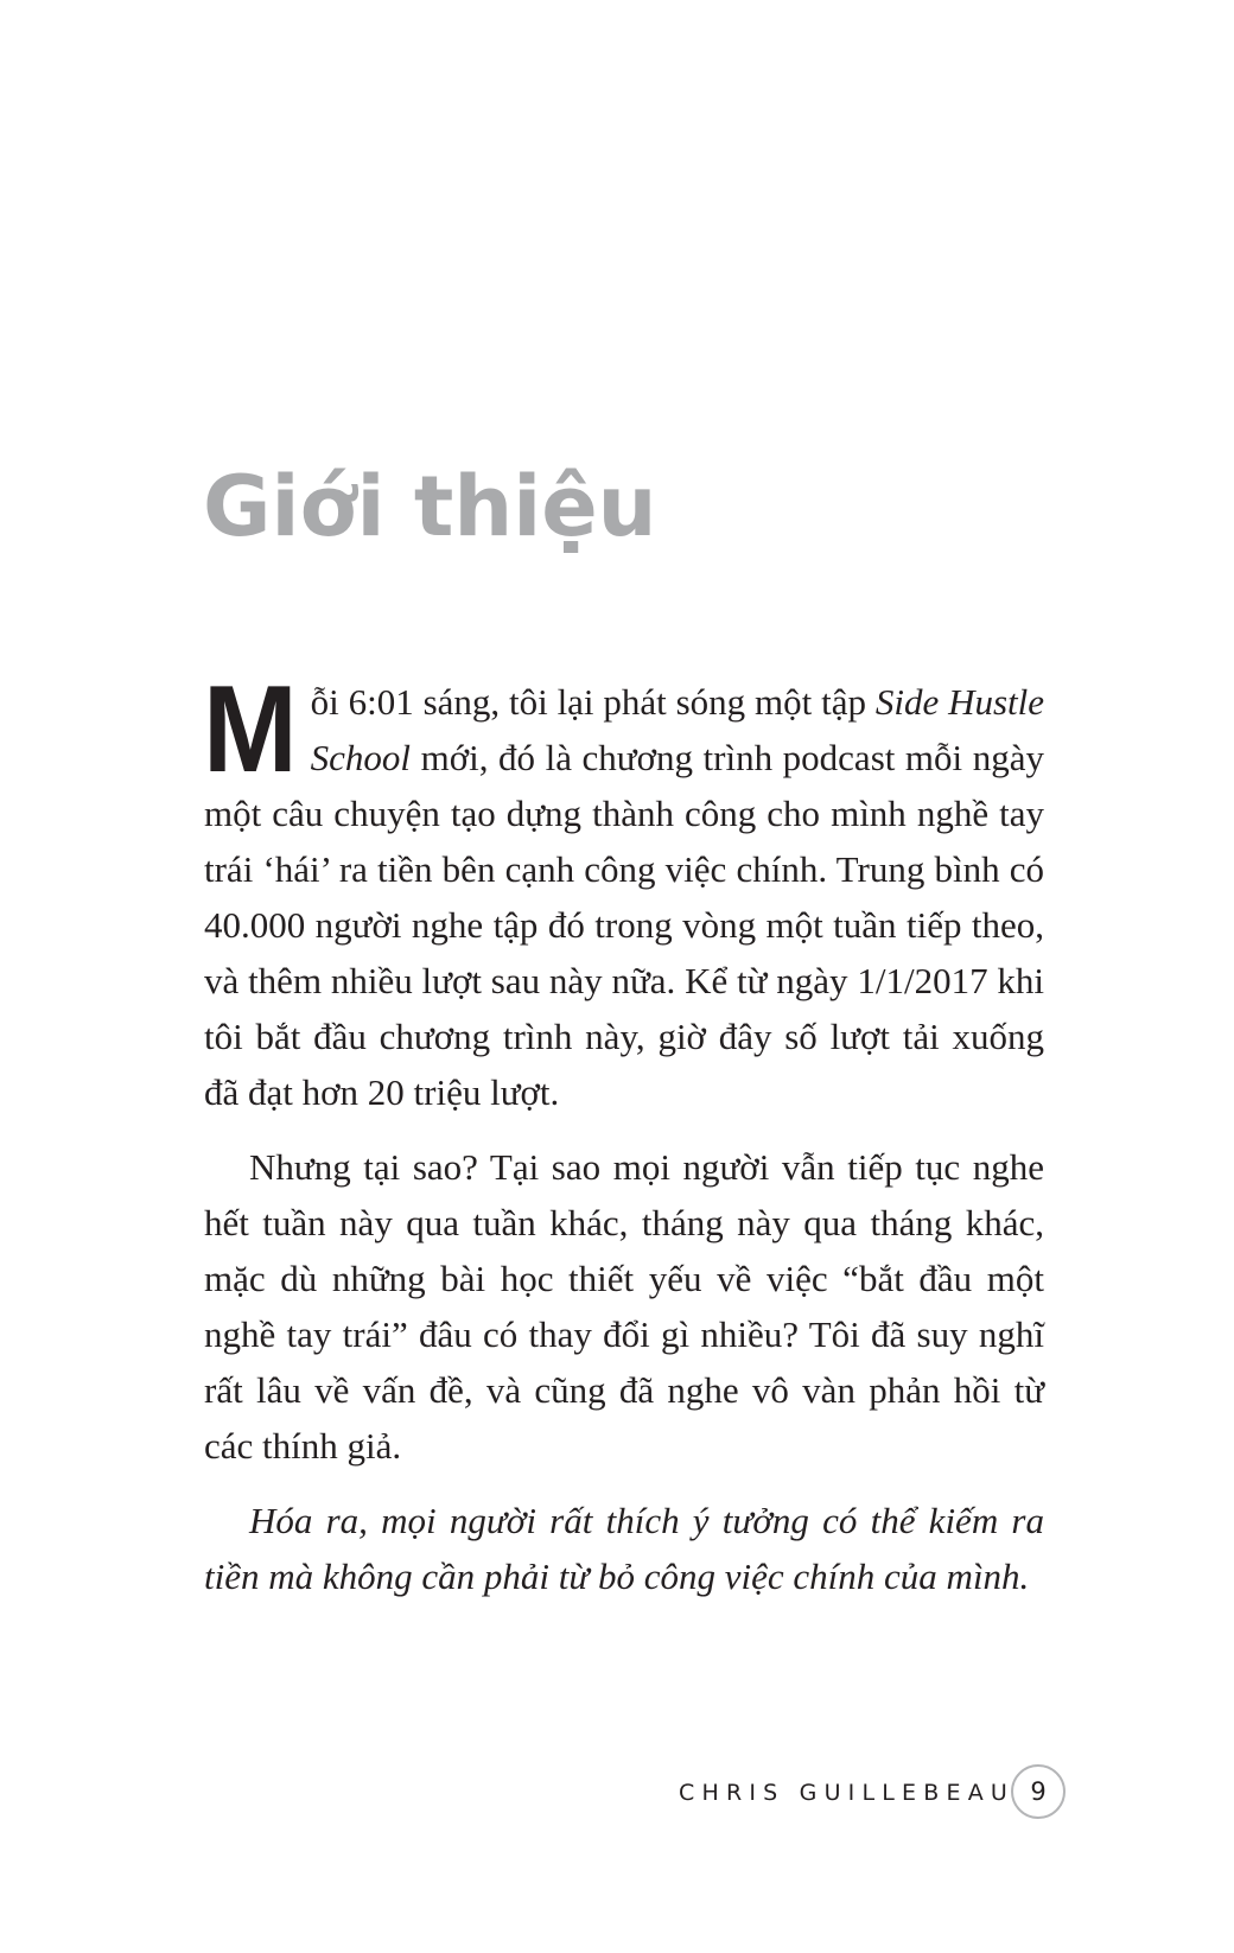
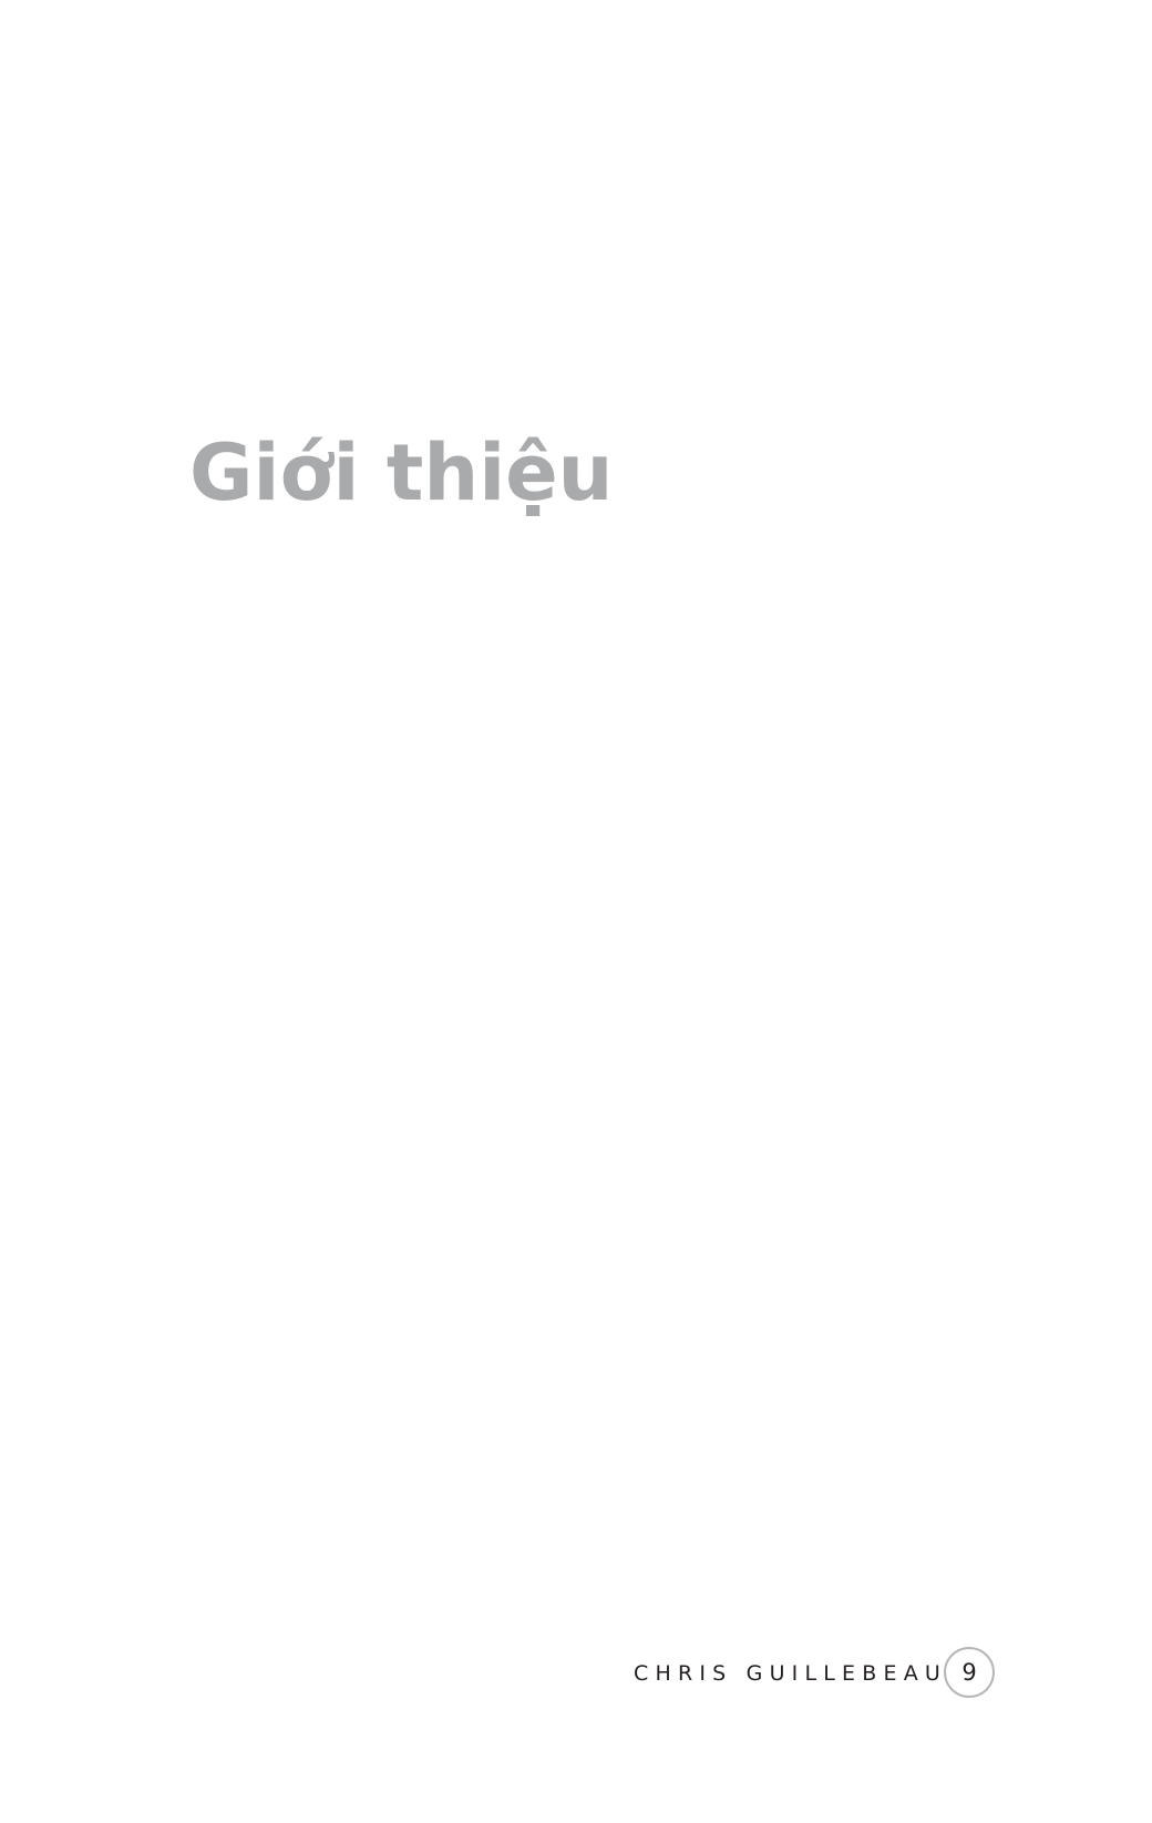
  Giới thiệu
- M
- ỗi 6:01 sáng, tôi lại phát sóng một tập Side Hustle School mới, đó là chương trình podcast mỗi ngày một câu chuyện tạo dựng thành công cho mình nghề tay trái ‘hái’ ra tiền bên cạnh công việc chính. Trung bình có 40.000 người nghe tập đó trong vòng một tuần tiếp theo, và thêm nhiều lượt sau này nữa. Kể từ ngày 1/1/2017 khi tôi bắt đầu chương trình này, giờ đây số lượt tải xuống đã đạt hơn 20 triệu lượt.
- Nhưng tại sao? Tại sao mọi người vẫn tiếp tục nghe hết tuần này qua tuần khác, tháng này qua tháng khác, mặc dù những bài học thiết yếu về việc “bắt đầu một nghề tay trái” đâu có thay đổi gì nhiều? Tôi đã suy nghĩ rất lâu về vấn đề, và cũng đã nghe vô vàn phản hồi từ các thính giả.
- Hóa ra, mọi người rất thích ý tưởng có thể kiếm ra tiền mà không cần phải từ bỏ công việc chính của mình.
  CHRIS GUILLEBEAU
  9
